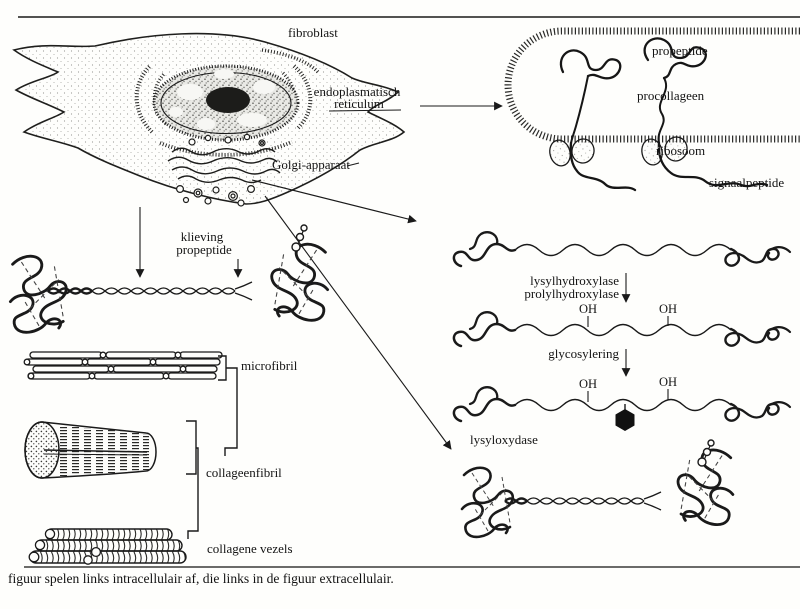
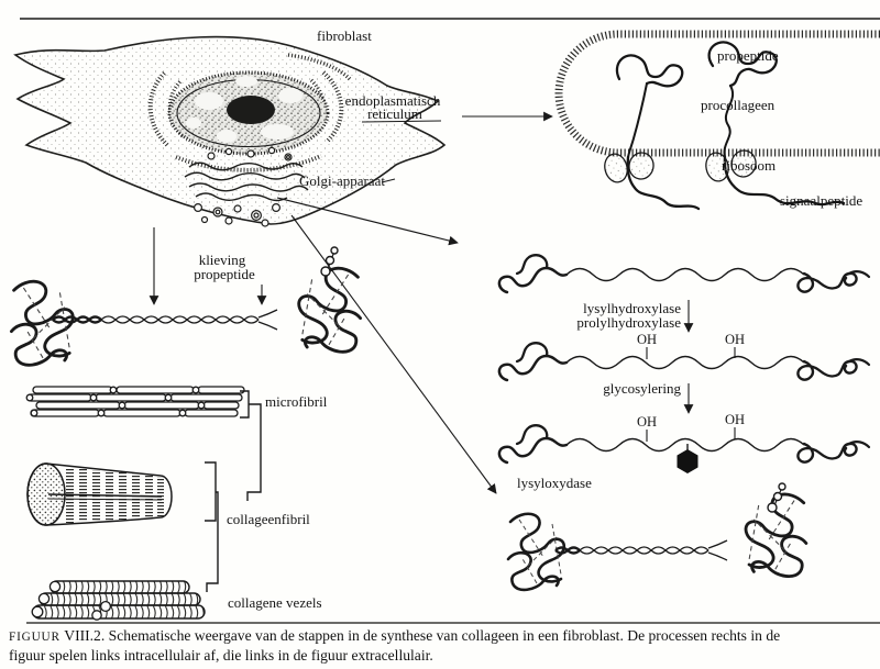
  fibroblast
  endoplasmatisch
  reticulum
  Golgi-apparaat
  propeptide
  procollageen
  ribosoom
  signaalpeptide
  klieving
  propeptide
  microfibril
  collageenfibril
  collagene vezels
  lysylhydroxylase
  prolylhydroxylase
  OH
  OH
  glycosylering
  OH
  OH
  lysyloxydase
+ FIGUUR VIII.2. Schematische weergave van de stappen in de synthese van collageen in een fibroblast. De processen rechts in de
  figuur spelen links intracellulair af, die links in de figuur extracellulair.
